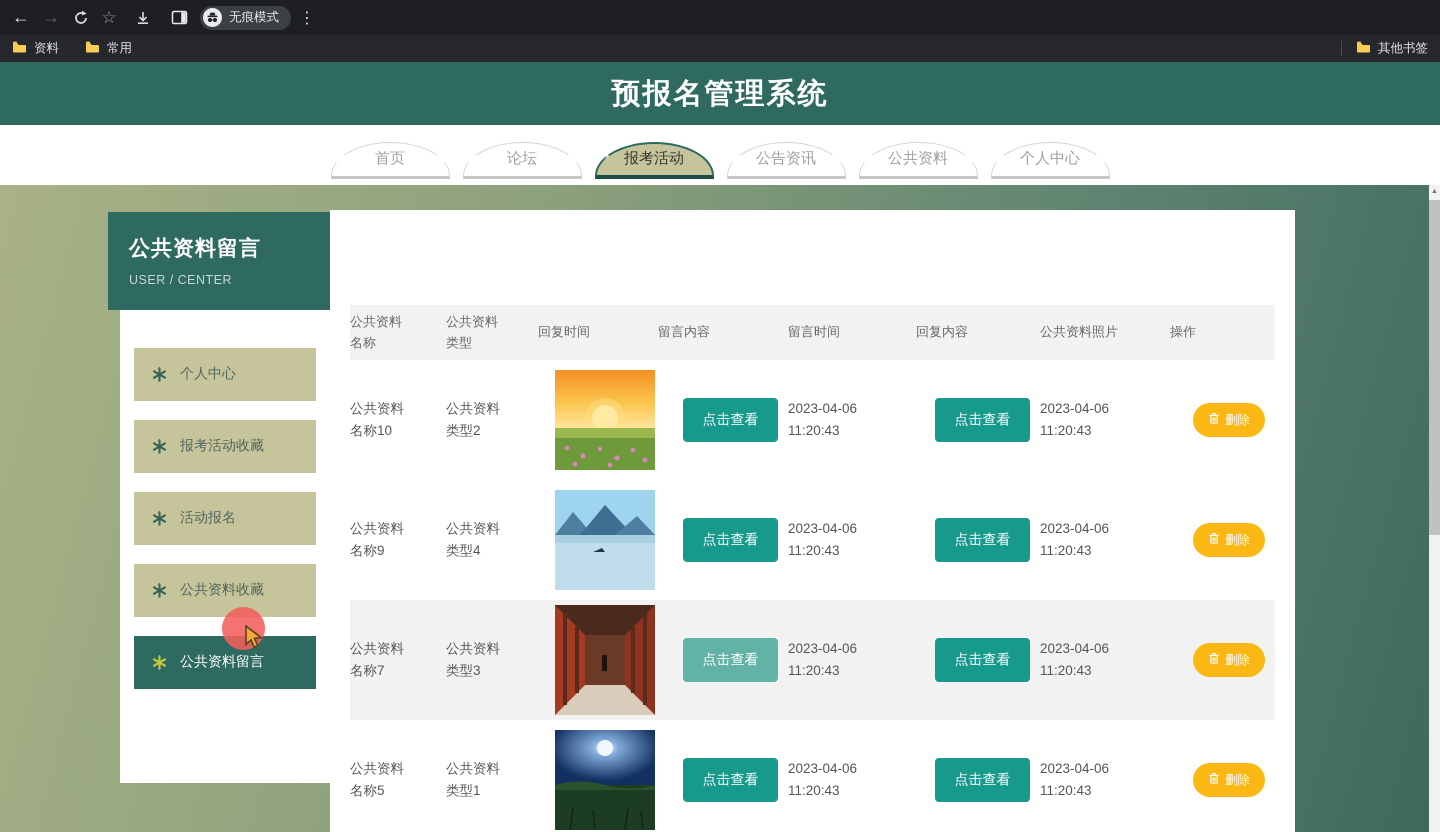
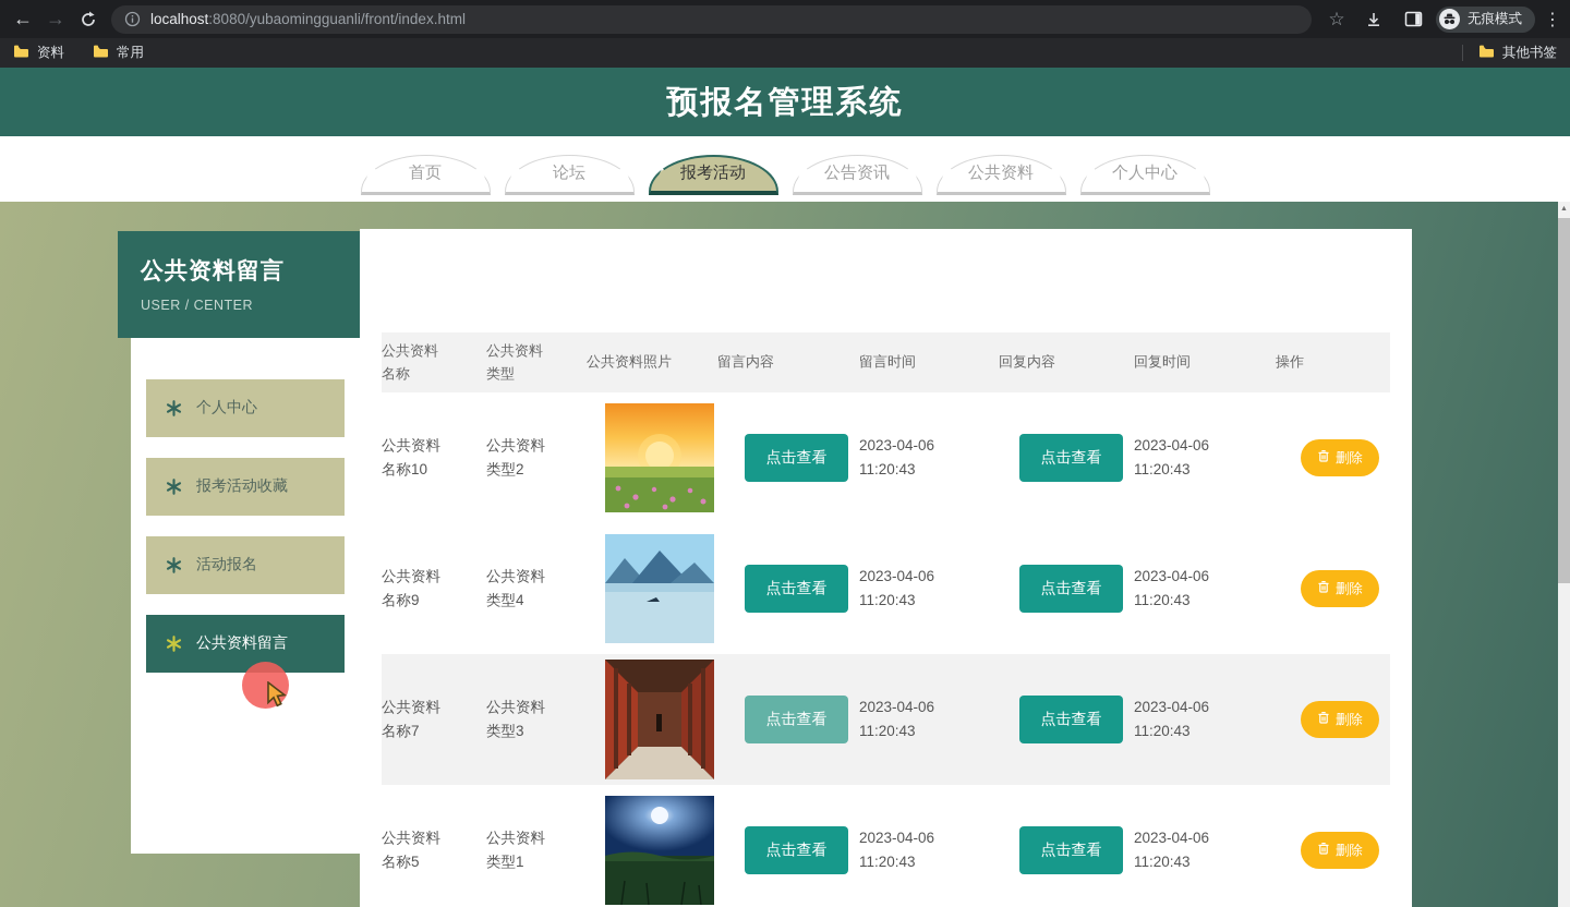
  ←
  →
+ localhost:8080/yubaomingguanli/front/index.html
  ☆
  无痕模式
  ⋮
  资料
  常用
  其他书签
  预报名管理系统
  首页
  论坛
  报考活动
  公告资讯
  公共资料
  个人中心
  公共资料
  名称
  公共资料
  类型
- 回复时间
+ 公共资料照片
  留言内容
  留言时间
  回复内容
- 公共资料照片
+ 回复时间
  操作
  公共资料
  名称10
  公共资料
  类型2
  点击查看
  2023-04-06
  11:20:43
  点击查看
  2023-04-06
  11:20:43
  删除
  公共资料
  名称9
  公共资料
  类型4
  点击查看
  2023-04-06
  11:20:43
  点击查看
  2023-04-06
  11:20:43
  删除
  公共资料
  名称7
  公共资料
  类型3
  点击查看
  2023-04-06
  11:20:43
  点击查看
  2023-04-06
  11:20:43
  删除
  公共资料
  名称5
  公共资料
  类型1
  点击查看
  2023-04-06
  11:20:43
  点击查看
  2023-04-06
  11:20:43
  删除
  公共资料留言
  USER / CENTER
  个人中心
  报考活动收藏
  活动报名
- 公共资料收藏
  公共资料留言
